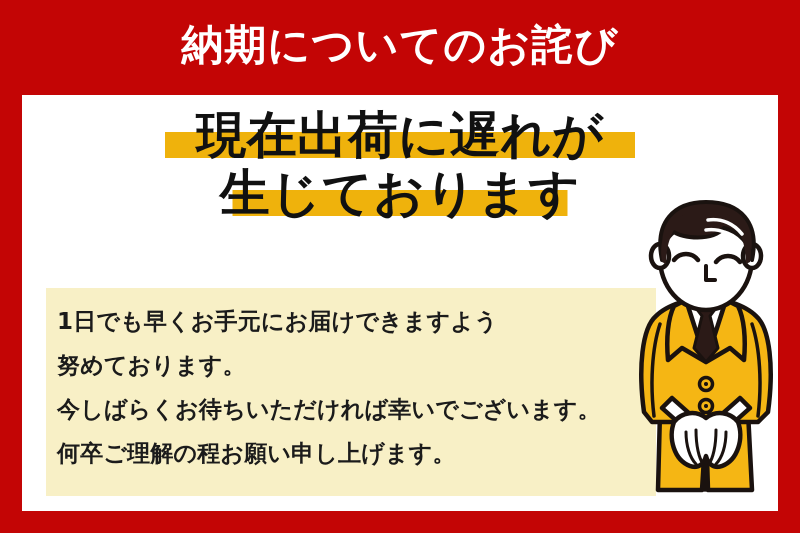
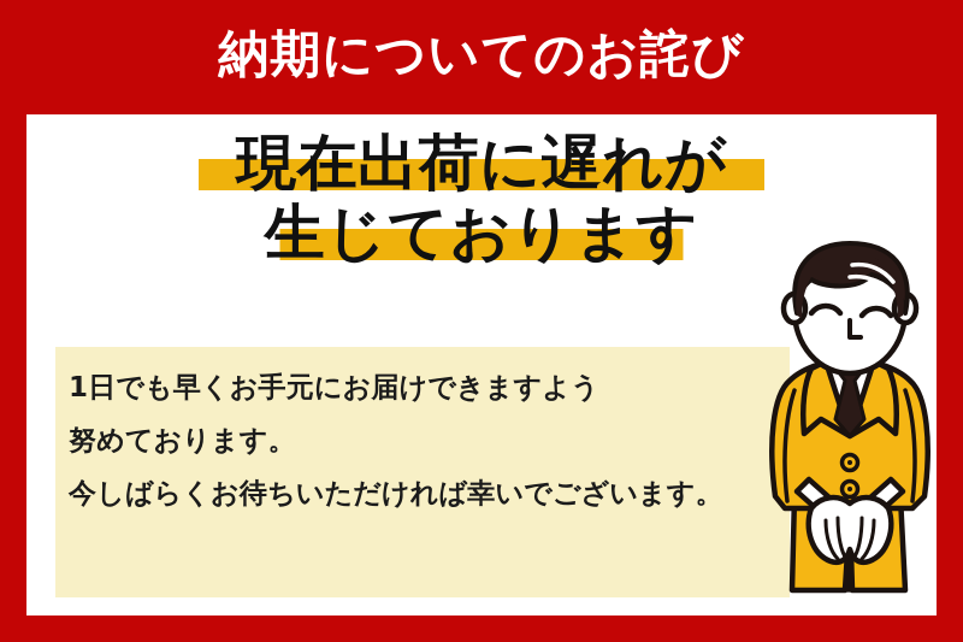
  納期についてのお詫び
  現在出荷に遅れが
  生じております
  1日でも早くお手元にお届けできますよう
  努めております。
  今しばらくお待ちいただければ幸いでございます。
- 何卒ご理解の程お願い申し上げます。
